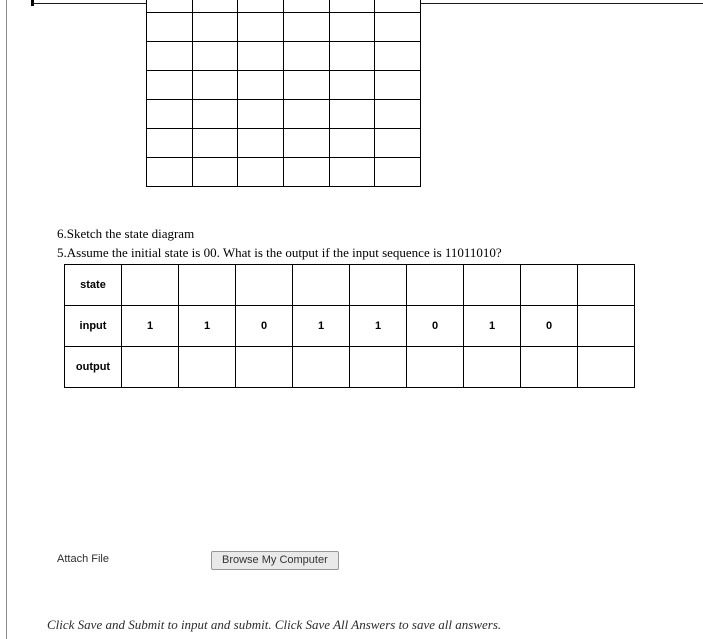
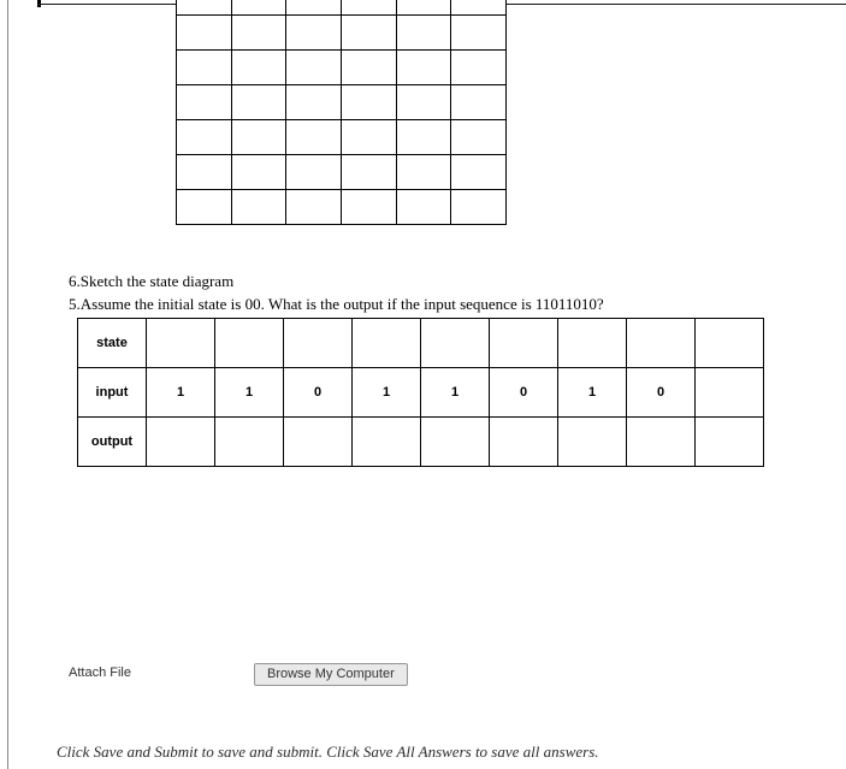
  6.Sketch the state diagram
  5.Assume the initial state is 00. What is the output if the input sequence is 11011010?
  state
  input	1	1	0	1	1	0	1	0
  output
  Attach File
  Browse My Computer
- Click Save and Submit to input and submit. Click Save All Answers to save all answers.
+ Click Save and Submit to save and submit. Click Save All Answers to save all answers.
